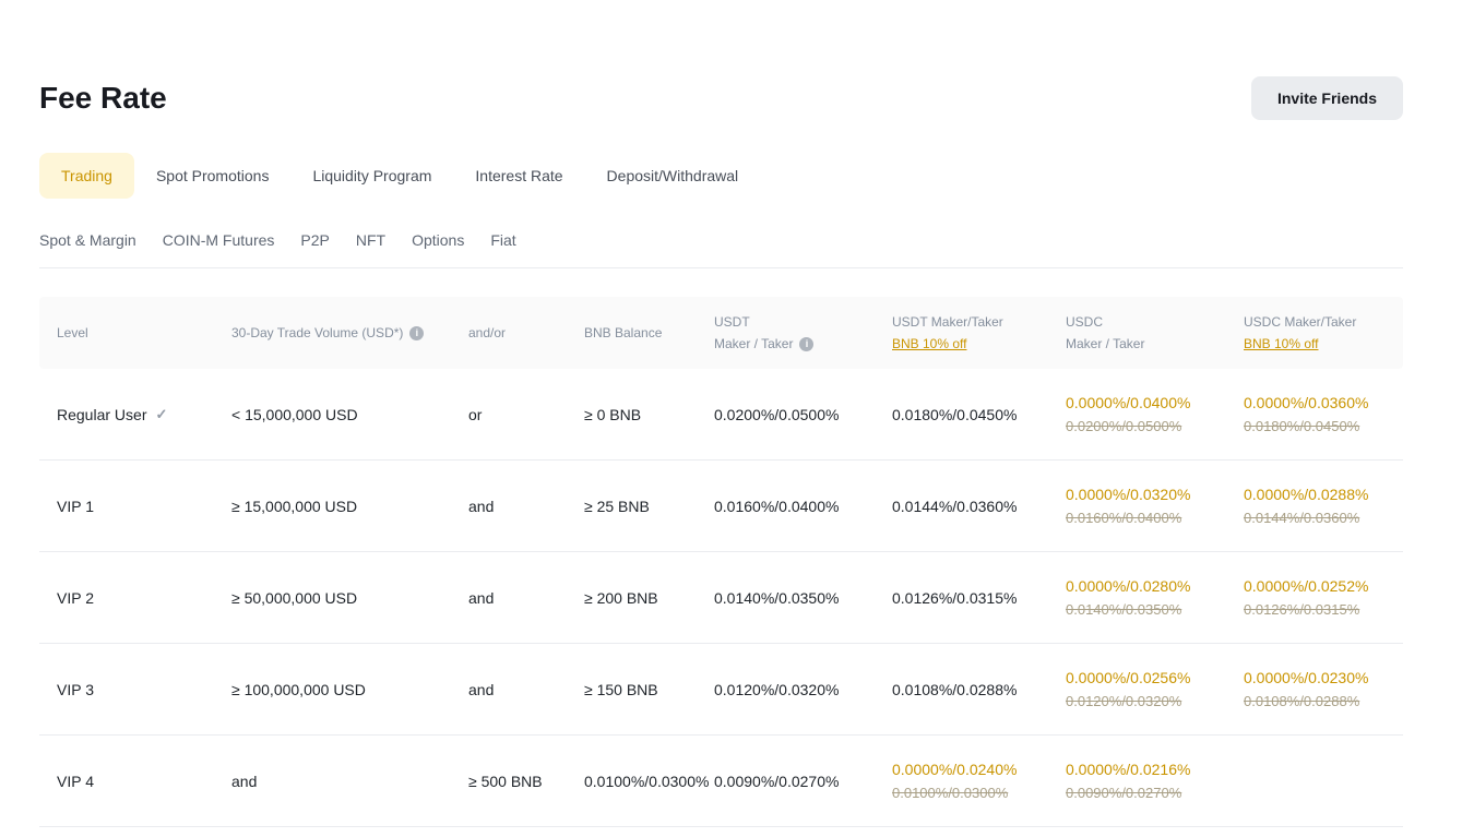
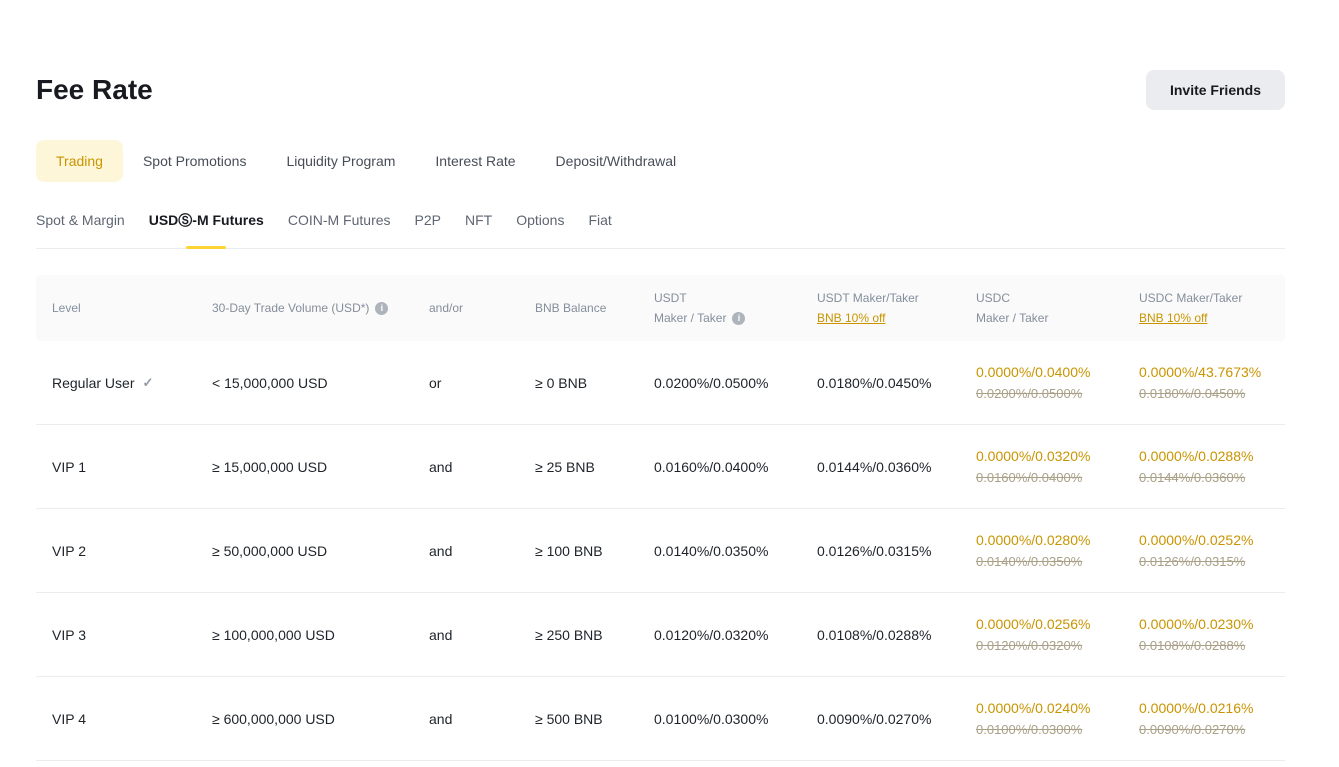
  Fee Rate
  Invite Friends
  Trading
  Spot Promotions
  Liquidity Program
  Interest Rate
  Deposit/Withdrawal
  Spot & Margin
+ USDⓈ-M Futures
  COIN-M Futures
  P2P
  NFT
  Options
  Fiat
  Level
  30-Day Trade Volume (USD*)
  i
  and/or
  BNB Balance
  USDT
  Maker / Taker
  i
  USDT Maker/Taker
  BNB 10% off
  USDC
  Maker / Taker
  USDC Maker/Taker
  BNB 10% off
  Regular User
  ✓
  < 15,000,000 USD
  or
  ≥ 0 BNB
  0.0200%/0.0500%
  0.0180%/0.0450%
  0.0000%/0.0400%
  0.0200%/0.0500%
- 0.0000%/0.0360%
+ 0.0000%/43.7673%
  0.0180%/0.0450%
  VIP 1
  ≥ 15,000,000 USD
  and
  ≥ 25 BNB
  0.0160%/0.0400%
  0.0144%/0.0360%
  0.0000%/0.0320%
  0.0160%/0.0400%
  0.0000%/0.0288%
  0.0144%/0.0360%
  VIP 2
  ≥ 50,000,000 USD
  and
- ≥ 200 BNB
+ ≥ 100 BNB
  0.0140%/0.0350%
  0.0126%/0.0315%
  0.0000%/0.0280%
  0.0140%/0.0350%
  0.0000%/0.0252%
  0.0126%/0.0315%
  VIP 3
  ≥ 100,000,000 USD
  and
- ≥ 150 BNB
+ ≥ 250 BNB
  0.0120%/0.0320%
  0.0108%/0.0288%
  0.0000%/0.0256%
  0.0120%/0.0320%
  0.0000%/0.0230%
  0.0108%/0.0288%
  VIP 4
+ ≥ 600,000,000 USD
  and
  ≥ 500 BNB
  0.0100%/0.0300%
  0.0090%/0.0270%
  0.0000%/0.0240%
  0.0100%/0.0300%
  0.0000%/0.0216%
  0.0090%/0.0270%
